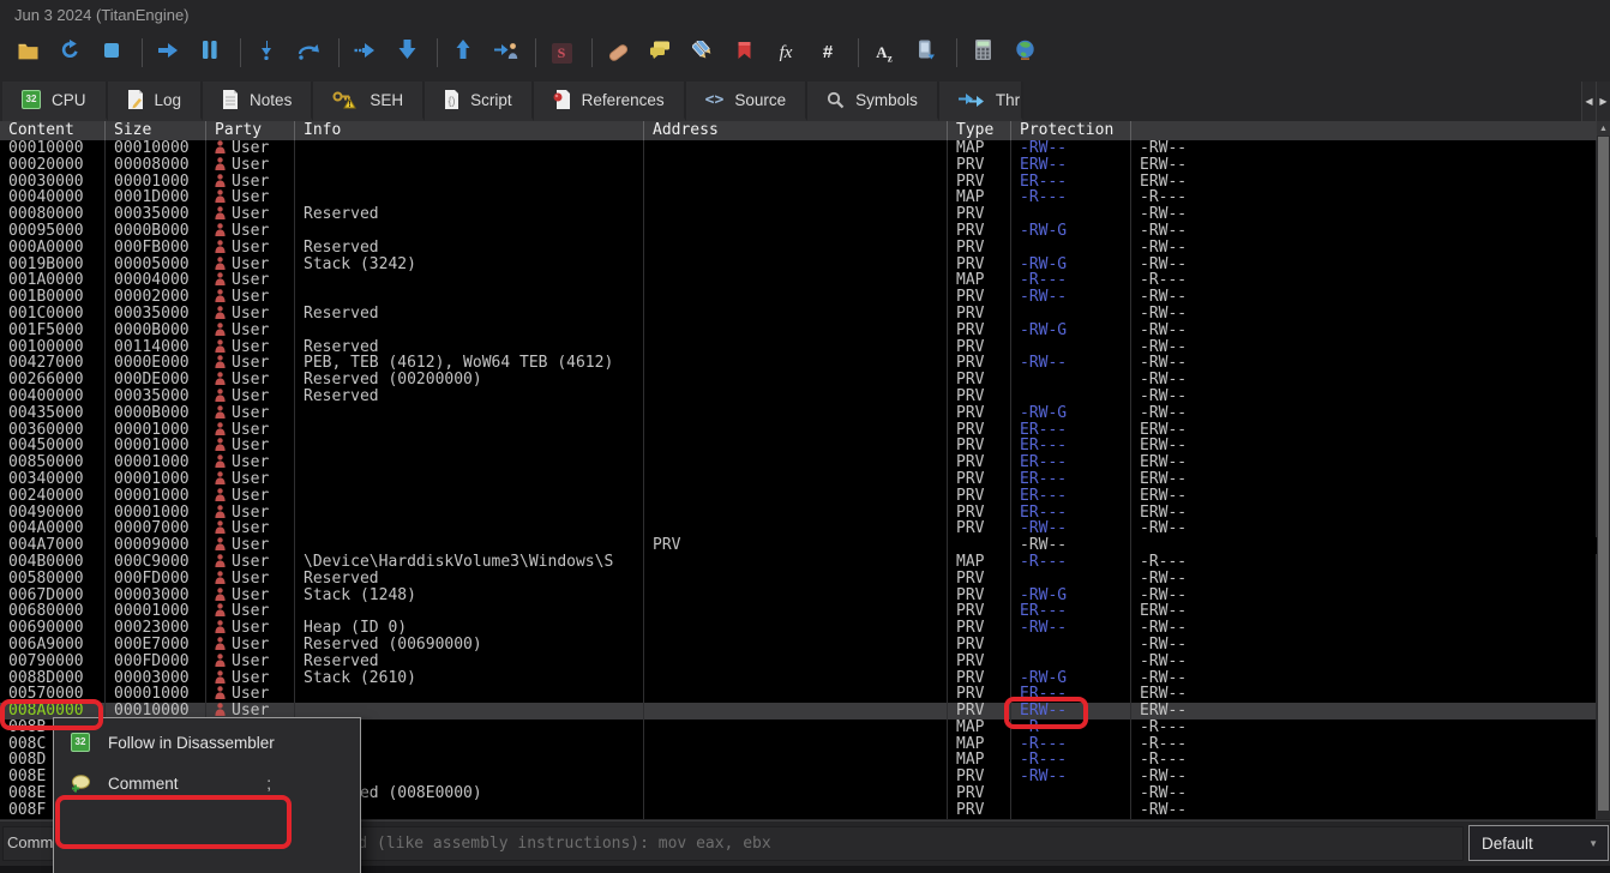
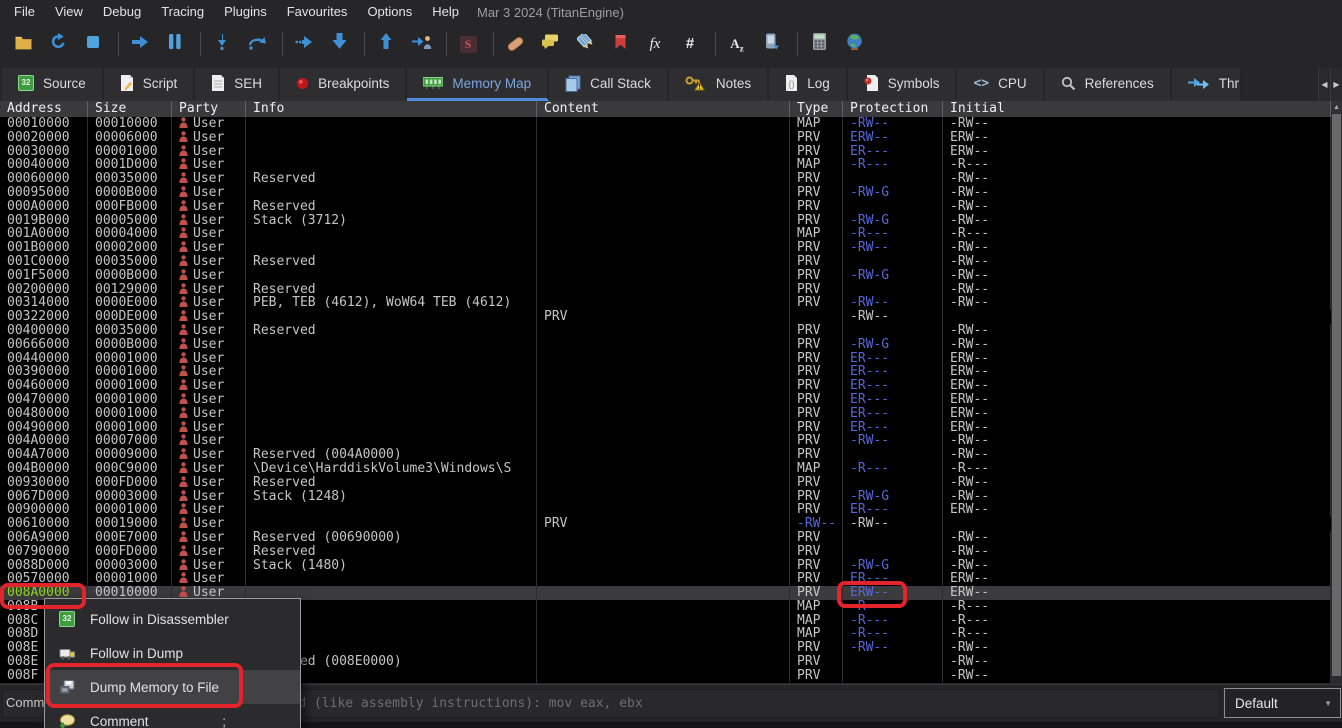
+ File
+ View
+ Debug
+ Tracing
+ Plugins
+ Favourites
+ Options
+ Help
- Jun 3 2024 (TitanEngine)
+ Mar 3 2024 (TitanEngine)
  S
  fx
  #
  Az
  32
- CPU
+ Source
- Log
+ Script
- Notes
+ SEH
+ Breakpoints
+ Memory Map
+ Call Stack
- SEH
+ Notes
  {)
- Script
+ Log
- References
+ Symbols
  <>
- Source
+ CPU
- Symbols
+ References
  Thr
  ◀
  ▶
- Content
+ Address
  Size
  Party
  Info
- Address
+ Content
  Type
  Protection
+ Initial
  00010000
  00010000
  User
  MAP
  -RW--
  -RW--
  00020000
- 00008000
+ 00006000
  User
  PRV
  ERW--
  ERW--
  00030000
  00001000
  User
  PRV
  ER---
  ERW--
  00040000
  0001D000
  User
  MAP
  -R---
  -R---
- 00080000
+ 00060000
  00035000
  User
  Reserved
  PRV
  -RW--
  00095000
  0000B000
  User
  PRV
  -RW-G
  -RW--
  000A0000
  000FB000
  User
  Reserved
  PRV
  -RW--
  0019B000
  00005000
  User
- Stack (3242)
+ Stack (3712)
  PRV
  -RW-G
  -RW--
  001A0000
  00004000
  User
  MAP
  -R---
  -R---
  001B0000
  00002000
  User
  PRV
  -RW--
  -RW--
  001C0000
  00035000
  User
  Reserved
  PRV
  -RW--
  001F5000
  0000B000
  User
  PRV
  -RW-G
  -RW--
- 00100000
+ 00200000
- 00114000
+ 00129000
  User
  Reserved
  PRV
  -RW--
- 00427000
+ 00314000
  0000E000
  User
  PEB, TEB (4612), WoW64 TEB (4612)
  PRV
  -RW--
  -RW--
- 00266000
+ 00322000
  000DE000
  User
- Reserved (00200000)
  PRV
  -RW--
  00400000
  00035000
  User
  Reserved
  PRV
  -RW--
- 00435000
+ 00666000
  0000B000
  User
  PRV
  -RW-G
  -RW--
- 00360000
+ 00440000
  00001000
  User
  PRV
  ER---
  ERW--
- 00450000
+ 00390000
  00001000
  User
  PRV
  ER---
  ERW--
- 00850000
+ 00460000
  00001000
  User
  PRV
  ER---
  ERW--
- 00340000
+ 00470000
  00001000
  User
  PRV
  ER---
  ERW--
- 00240000
+ 00480000
  00001000
  User
  PRV
  ER---
  ERW--
  00490000
  00001000
  User
  PRV
  ER---
  ERW--
  004A0000
  00007000
  User
  PRV
  -RW--
  -RW--
  004A7000
  00009000
  User
+ Reserved (004A0000)
  PRV
  -RW--
  004B0000
  000C9000
  User
  \Device\HarddiskVolume3\Windows\S
  MAP
  -R---
  -R---
- 00580000
+ 00930000
  000FD000
  User
  Reserved
  PRV
  -RW--
  0067D000
  00003000
  User
  Stack (1248)
  PRV
  -RW-G
  -RW--
- 00680000
+ 00900000
  00001000
  User
  PRV
  ER---
  ERW--
- 00690000
+ 00610000
- 00023000
+ 00019000
  User
- Heap (ID 0)
  PRV
  -RW--
  -RW--
  006A9000
  000E7000
  User
  Reserved (00690000)
  PRV
  -RW--
  00790000
  000FD000
  User
  Reserved
  PRV
  -RW--
  0088D000
  00003000
  User
- Stack (2610)
+ Stack (1480)
  PRV
  -RW-G
  -RW--
  00570000
  00001000
  User
  PRV
  ER---
  ERW--
  008A0000
  00010000
  User
  PRV
  ERW--
  ERW--
  008B
  MAP
  -R---
  -R---
  008C
  MAP
  -R---
  -R---
  008D
  MAP
  -R---
  -R---
  008E
  PRV
  -RW--
  -RW--
  008E
  PRV
  -RW--
  008F
  PRV
  -RW--
  Default
  ▼
  32
  Follow in Disassembler
+ Follow in Dump
+ Dump Memory to File
  Comment
  ;
